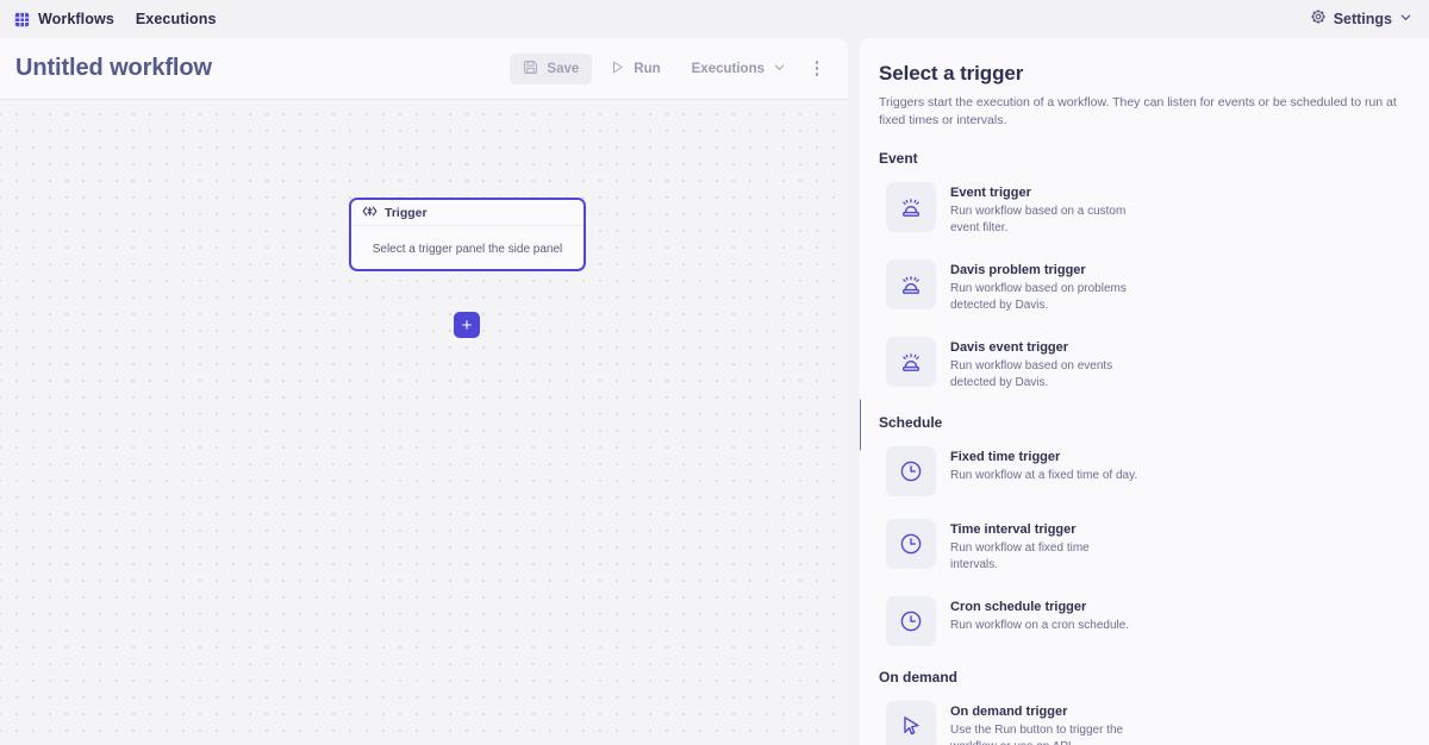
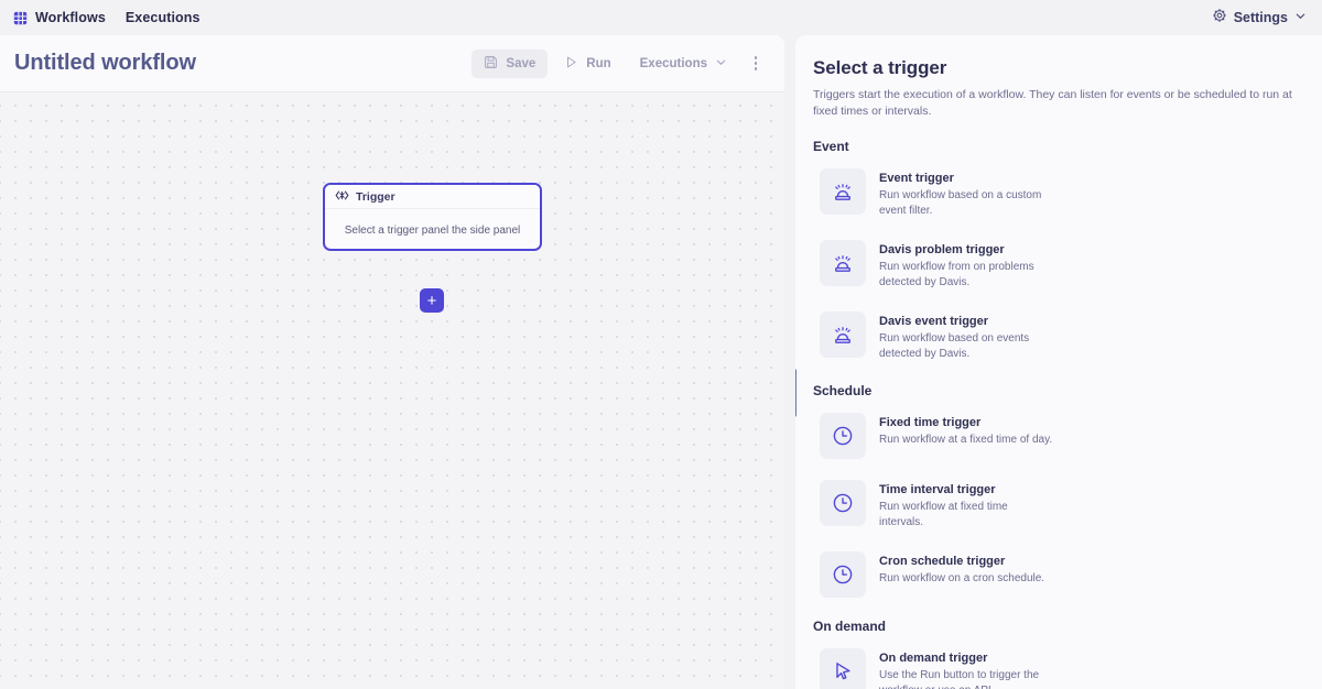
  Workflows
  Executions
  Settings
  Untitled workflow
  Save
  Run
  Executions
  Trigger
  Select a trigger panel the side panel
  +
  Select a trigger
  Triggers start the execution of a workflow. They can listen for events or be scheduled to run at fixed times or intervals.
  Event
  Event trigger
  Run workflow based on a custom event filter.
  Davis problem trigger
- Run workflow based on problems detected by Davis.
+ Run workflow from on problems detected by Davis.
  Davis event trigger
  Run workflow based on events detected by Davis.
  Schedule
  Fixed time trigger
  Run workflow at a fixed time of day.
  Time interval trigger
  Run workflow at fixed time intervals.
  Cron schedule trigger
  Run workflow on a cron schedule.
  On demand
  On demand trigger
